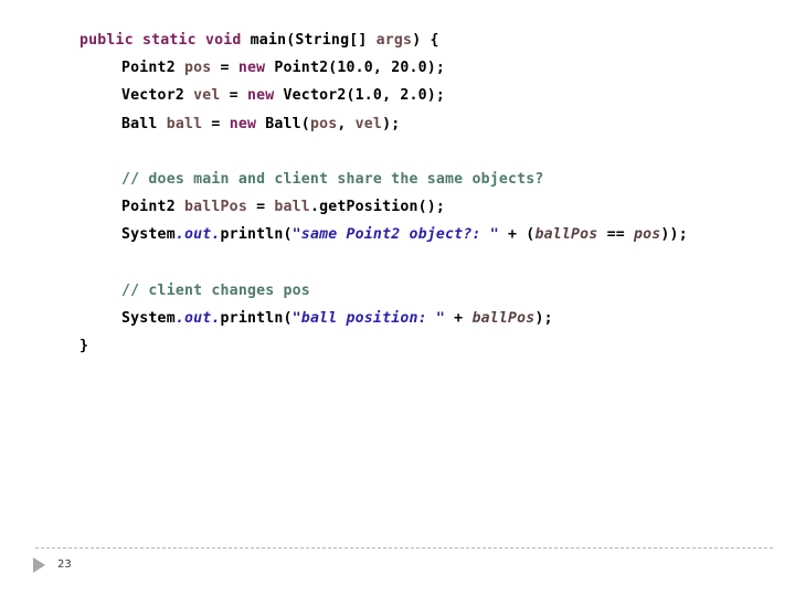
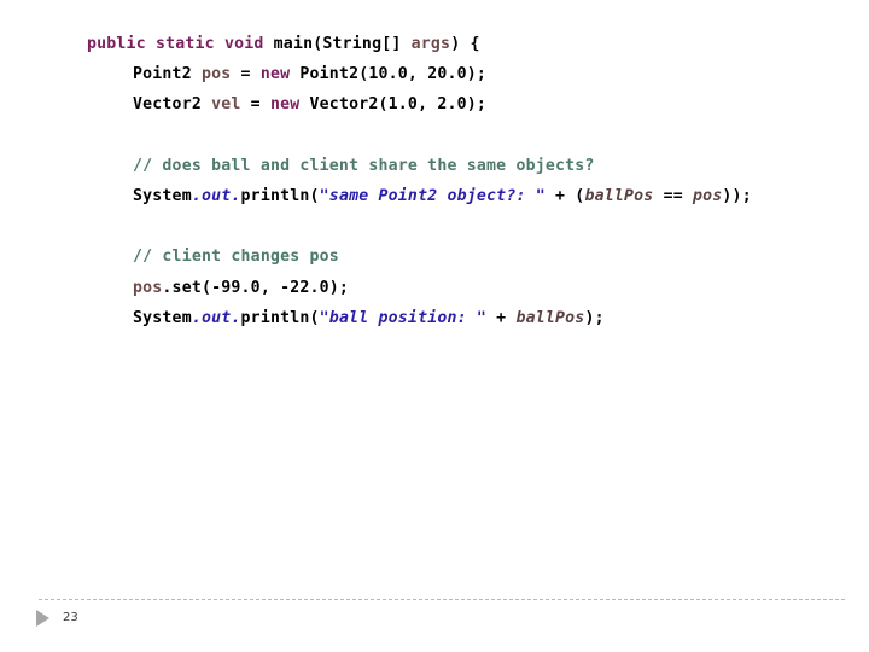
  public static void main(String[] args) {
  Point2 pos = new Point2(10.0, 20.0);
  Vector2 vel = new Vector2(1.0, 2.0);
- Ball ball = new Ball(pos, vel);
- // does main and client share the same objects?
+ // does ball and client share the same objects?
- Point2 ballPos = ball.getPosition();
  System.out.println("same Point2 object?: " + (ballPos == pos));
  // client changes pos
+ pos.set(-99.0, -22.0);
  System.out.println("ball position: " + ballPos);
- }
  23
